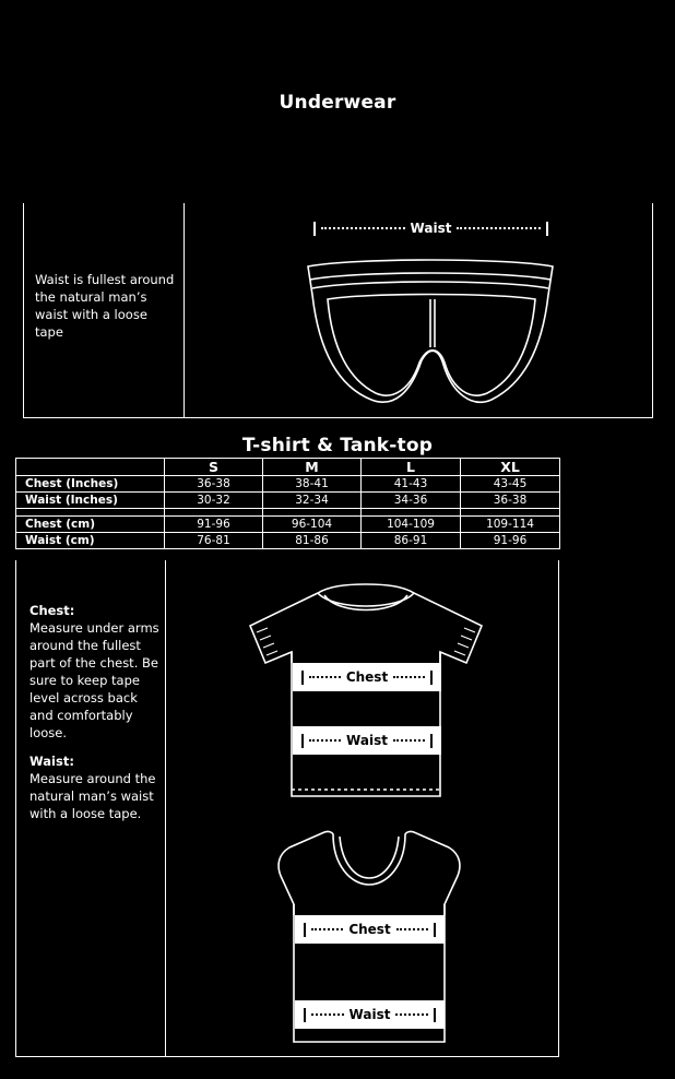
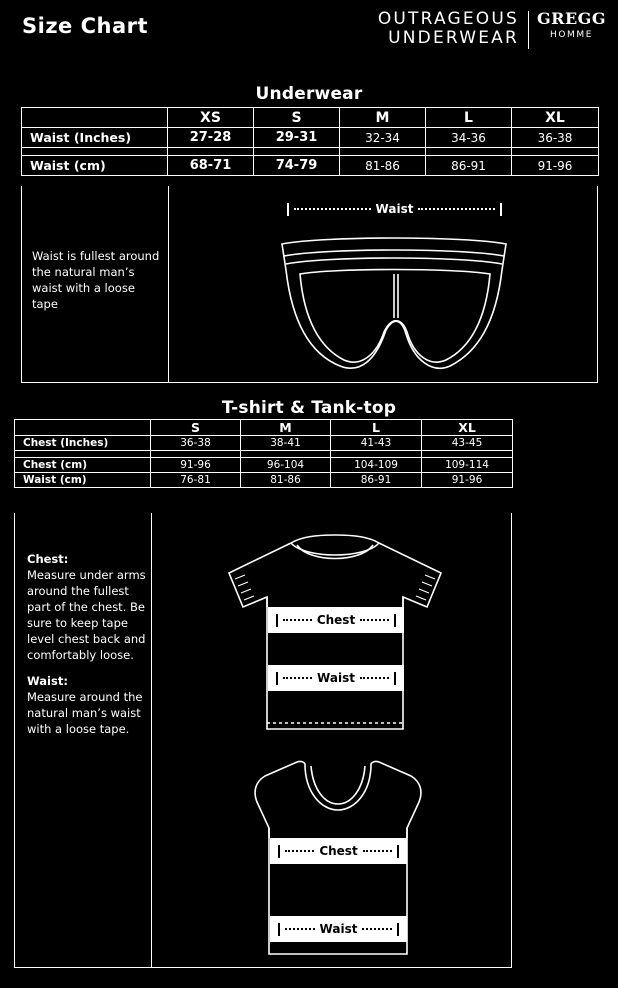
+ Size Chart
+ OUTRAGEOUS
+ UNDERWEAR
+ GREGG
+ HOMME
  Underwear
+ 	XS	S	M	L	XL
+ Waist (Inches)	27-28	29-31	32-34	34-36	36-38
+ Waist (cm)	68-71	74-79	81-86	86-91	91-96
  Waist is fullest around the natural man’s waist with a loose tape
  Waist
  T-shirt & Tank-top
  	S	M	L	XL
  Chest (Inches)	36-38	38-41	41-43	43-45
- Waist (Inches)	30-32	32-34	34-36	36-38
  Chest (cm)	91-96	96-104	104-109	109-114
  Waist (cm)	76-81	81-86	86-91	91-96
  Chest:
- Measure under arms around the fullest part of the chest. Be sure to keep tape level across back and comfortably loose.
+ Measure under arms around the fullest part of the chest. Be sure to keep tape level chest back and comfortably loose.
  Waist:
  Measure around the natural man’s waist with a loose tape.
  Chest
  Waist
  Chest
  Waist
